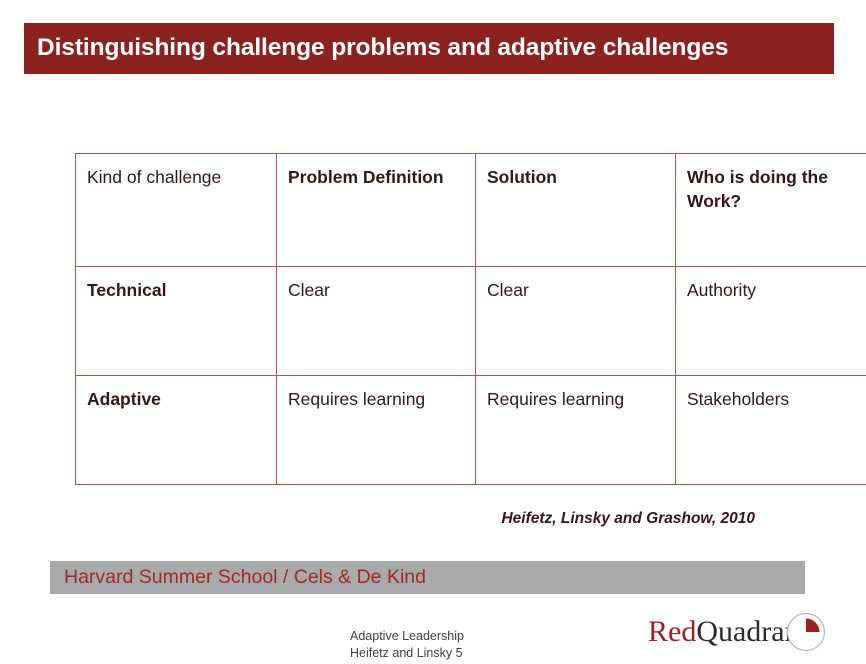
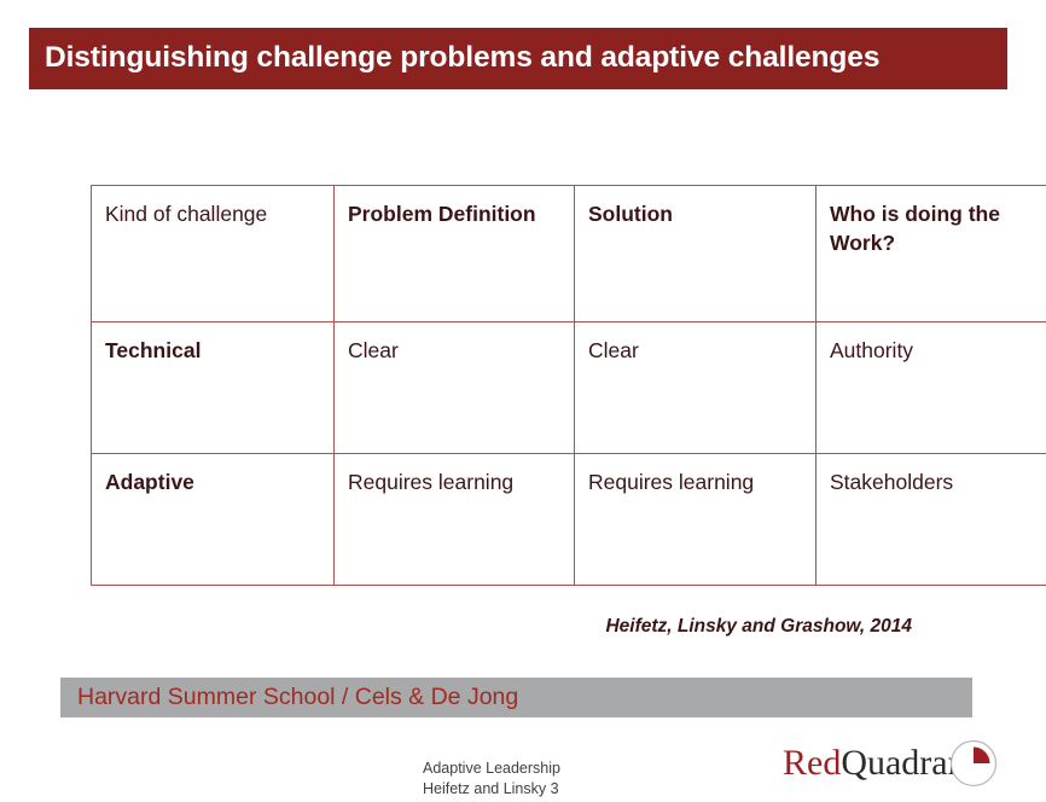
  Distinguishing challenge problems and adaptive challenges
  Kind of challenge	Problem Definition	Solution	Who is doing the Work?
  Technical	Clear	Clear	Authority
  Adaptive	Requires learning	Requires learning	Stakeholders
- Heifetz, Linsky and Grashow, 2010
+ Heifetz, Linsky and Grashow, 2014
- Harvard Summer School / Cels & De Kind
+ Harvard Summer School / Cels & De Jong
  Adaptive Leadership
- Heifetz and Linsky 5
+ Heifetz and Linsky 3
  RedQuadra
